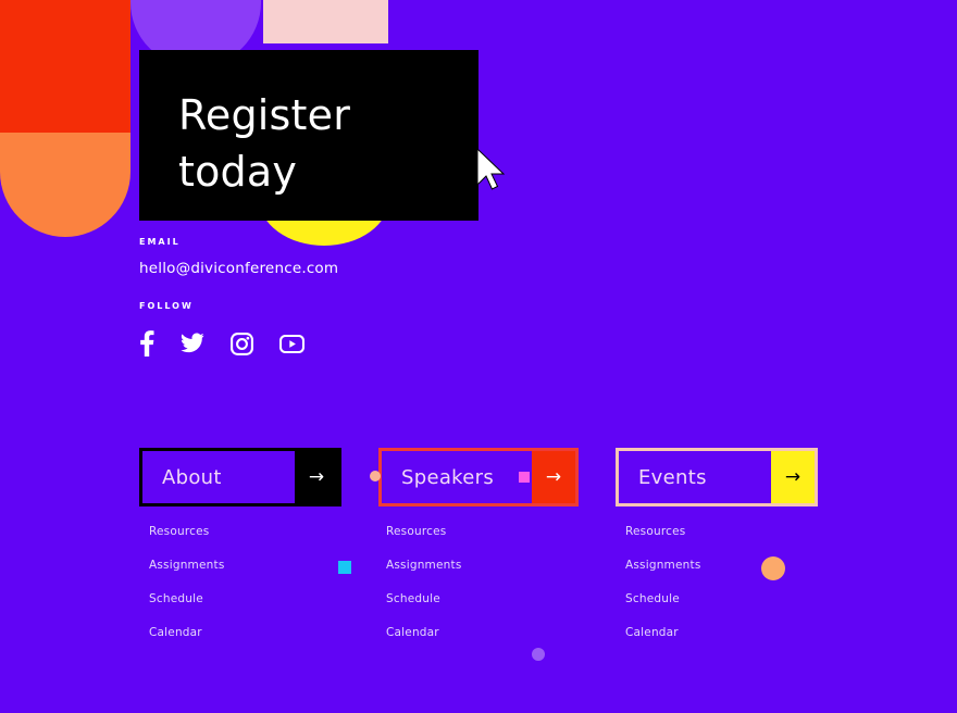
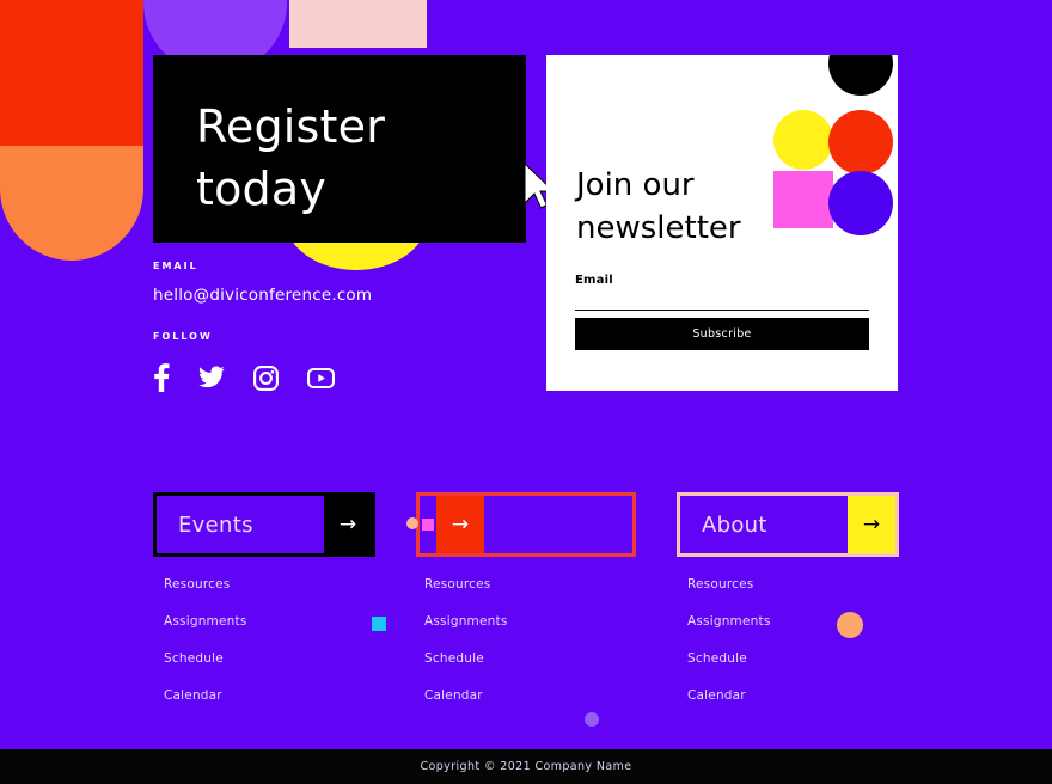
  Register
  today
  EMAIL
  hello@diviconference.com
  FOLLOW
+ Join our
+ newsletter
+ Email
+ Subscribe
- About
+ Events
  →
- Speakers
  →
- Events
+ About
  →
  Resources
  Assignments
  Schedule
  Calendar
  Resources
  Assignments
  Schedule
  Calendar
  Resources
  Assignments
  Schedule
  Calendar
+ Copyright © 2021 Company Name
